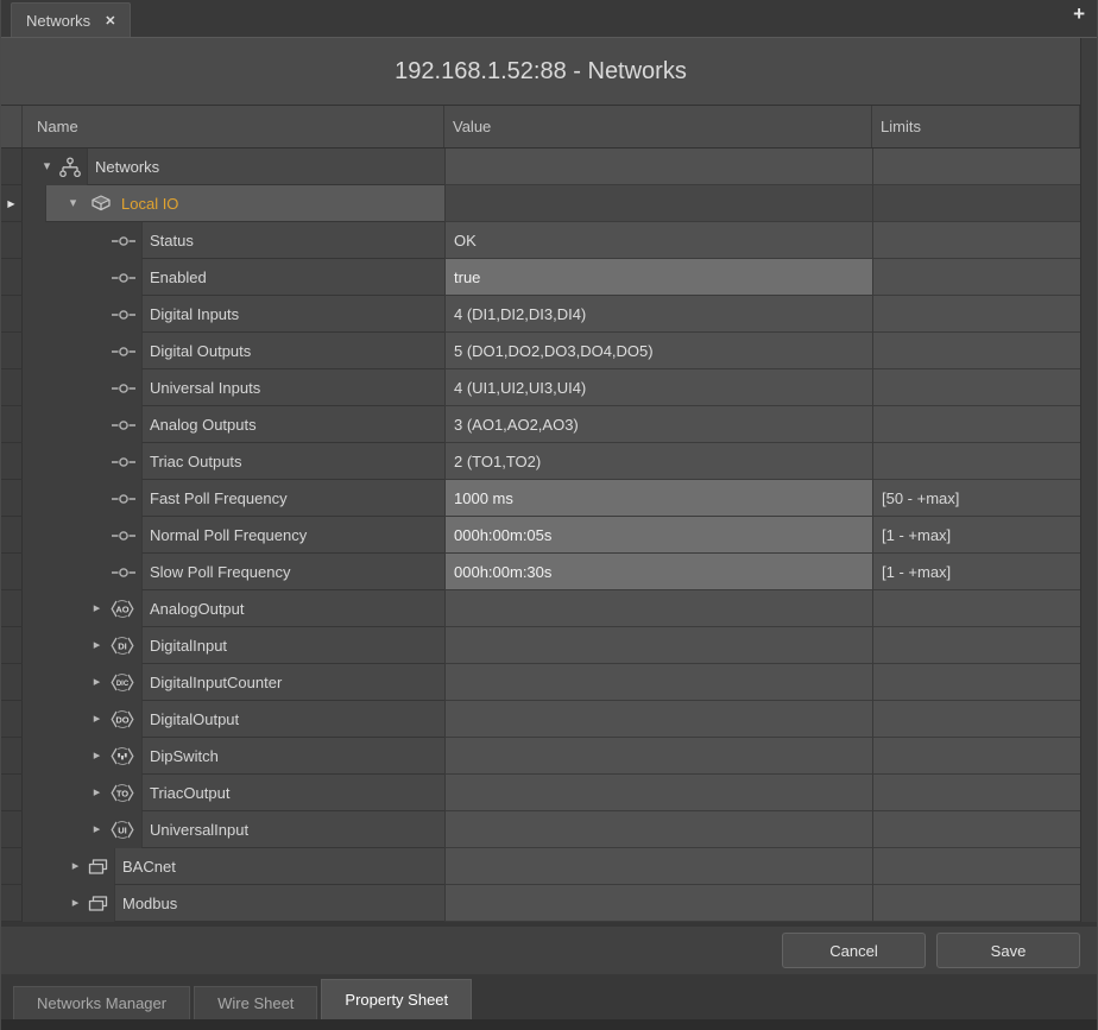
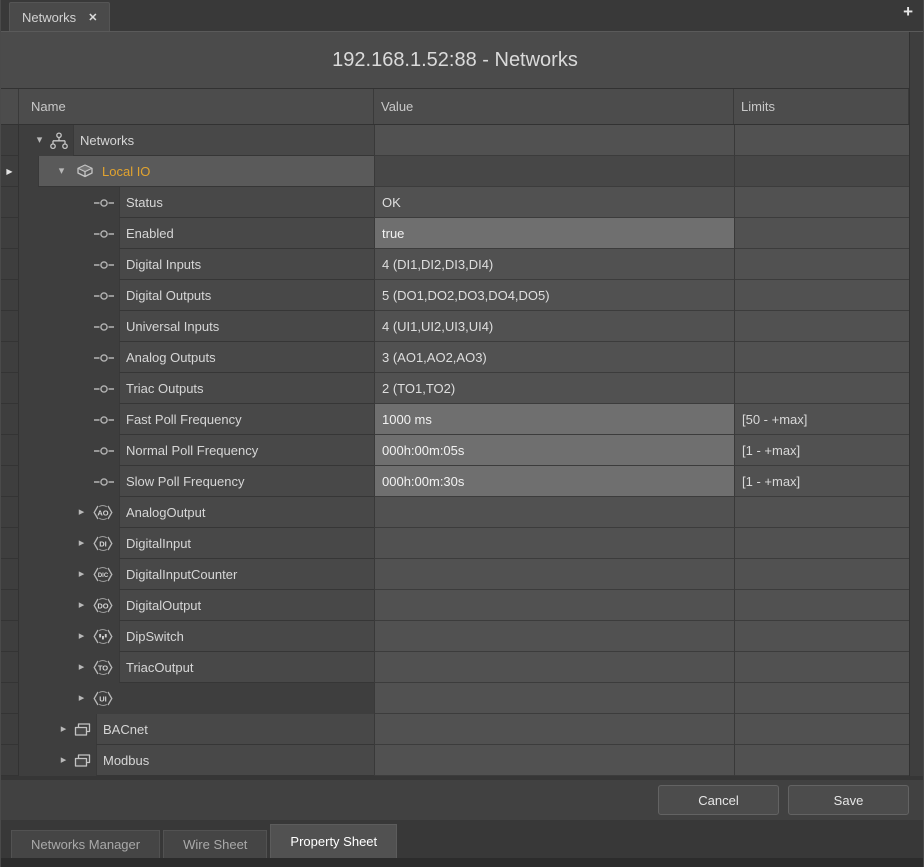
  Networks
  ✕
  +
  192.168.1.52:88 - Networks
  Name
  Value
  Limits
  ▾
  Networks
  ▶
  ▾
  Local IO
  Status
  OK
  Enabled
  true
  Digital Inputs
  4 (DI1,DI2,DI3,DI4)
  Digital Outputs
  5 (DO1,DO2,DO3,DO4,DO5)
  Universal Inputs
  4 (UI1,UI2,UI3,UI4)
  Analog Outputs
  3 (AO1,AO2,AO3)
  Triac Outputs
  2 (TO1,TO2)
  Fast Poll Frequency
  1000 ms
  [50 - +max]
  Normal Poll Frequency
  000h:00m:05s
  [1 - +max]
  Slow Poll Frequency
  000h:00m:30s
  [1 - +max]
  ▸
  AO
  AnalogOutput
  ▸
  DI
  DigitalInput
  ▸
  DigitalInputCounter
  ▸
  DO
  DigitalOutput
  ▸
  DipSwitch
  ▸
  TO
  TriacOutput
  ▸
  UI
- UniversalInput
  ▸
  BACnet
  ▸
  Modbus
  Cancel
  Save
  Networks Manager
  Wire Sheet
  Property Sheet
